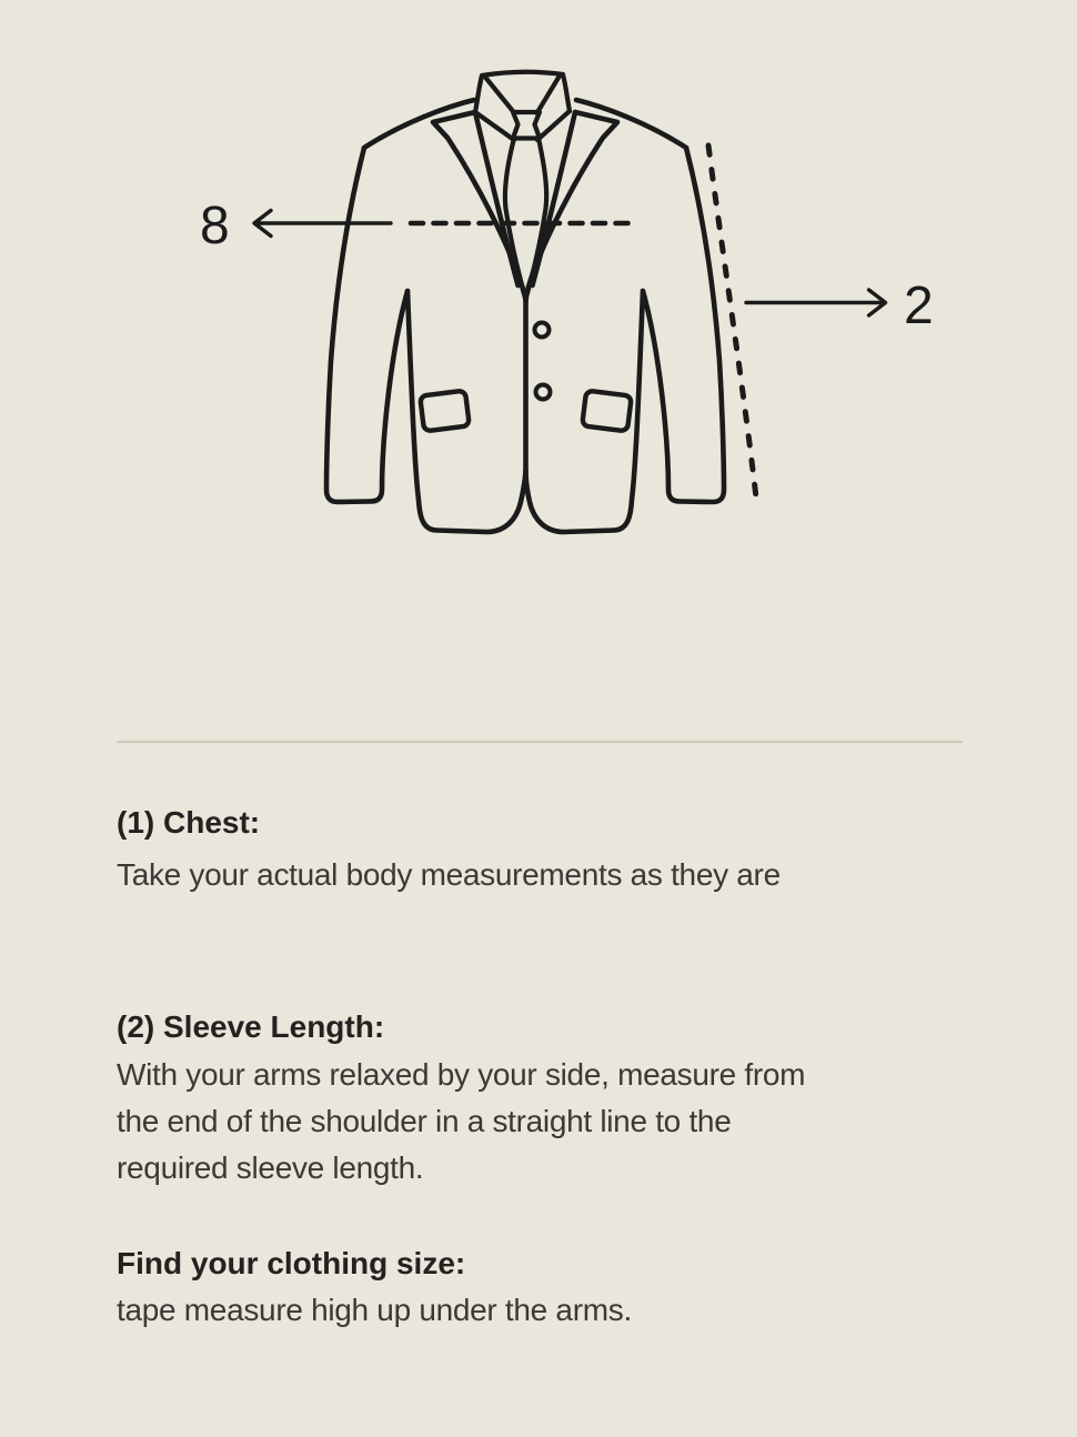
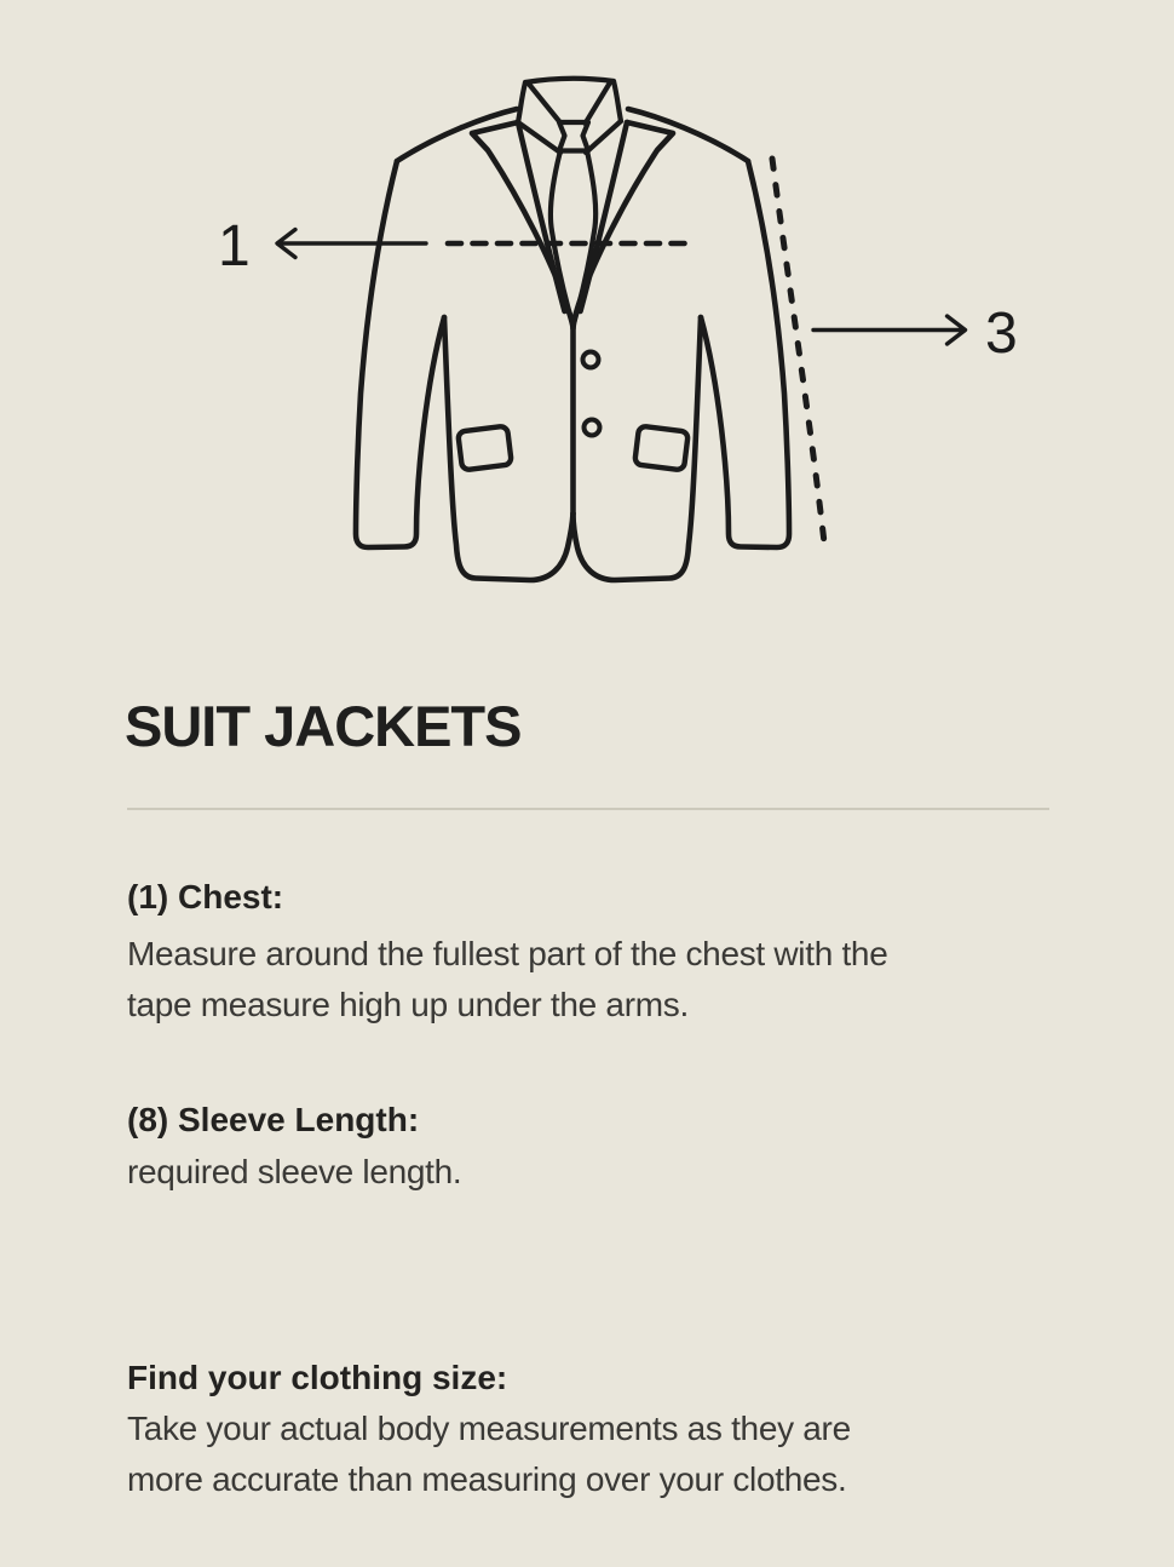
- 8
+ 1
- 2
+ 3
+ SUIT JACKETS
  (1) Chest:
+ Measure around the fullest part of the chest with the
- Take your actual body measurements as they are
+ tape measure high up under the arms.
- (2) Sleeve Length:
+ (8) Sleeve Length:
- With your arms relaxed by your side, measure from
- the end of the shoulder in a straight line to the
  required sleeve length.
  Find your clothing size:
- tape measure high up under the arms.
+ Take your actual body measurements as they are
+ more accurate than measuring over your clothes.
